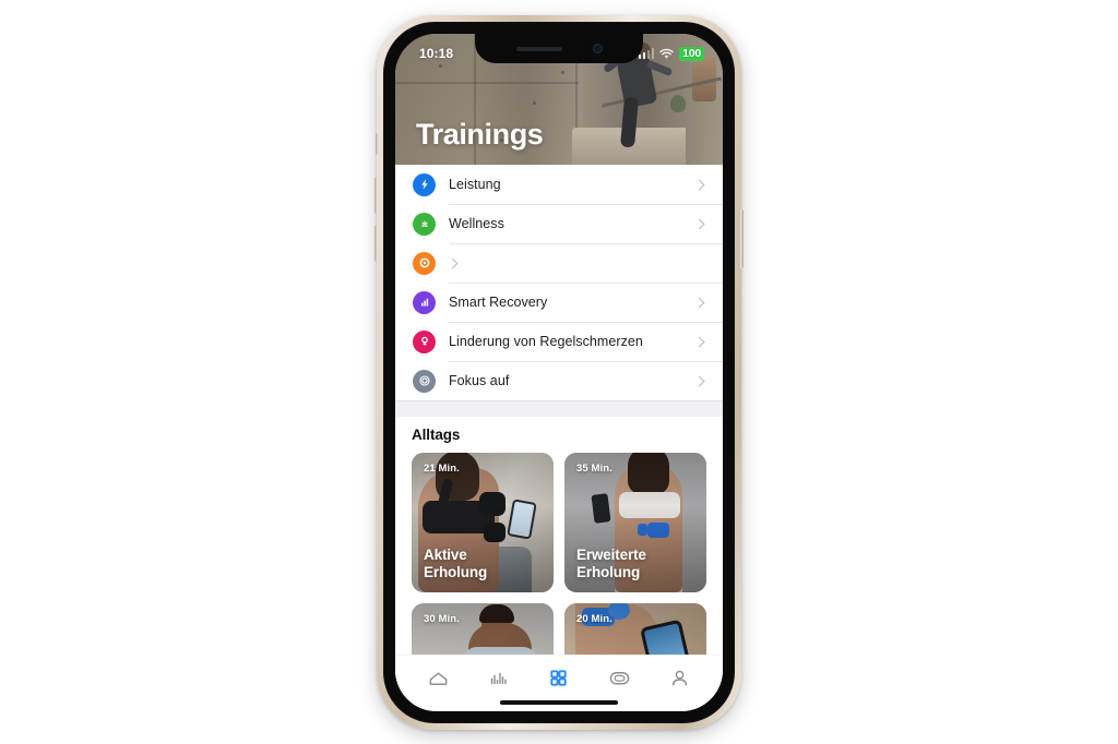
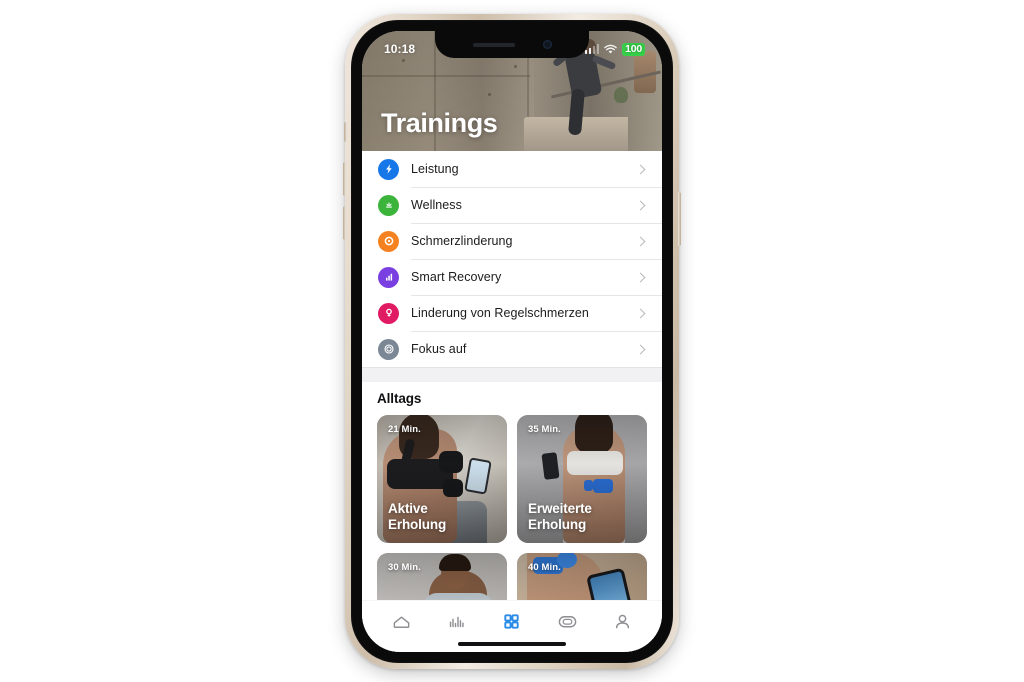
  10:18
  100
  Trainings
  Leistung
  Wellness
+ Schmerzlinderung
  Smart Recovery
  Linderung von Regelschmerzen
  Fokus auf
  Alltags
  21 Min.
  Aktive
  Erholung
  35 Min.
  Erweiterte
  Erholung
  30 Min.
- 20 Min.
+ 40 Min.
